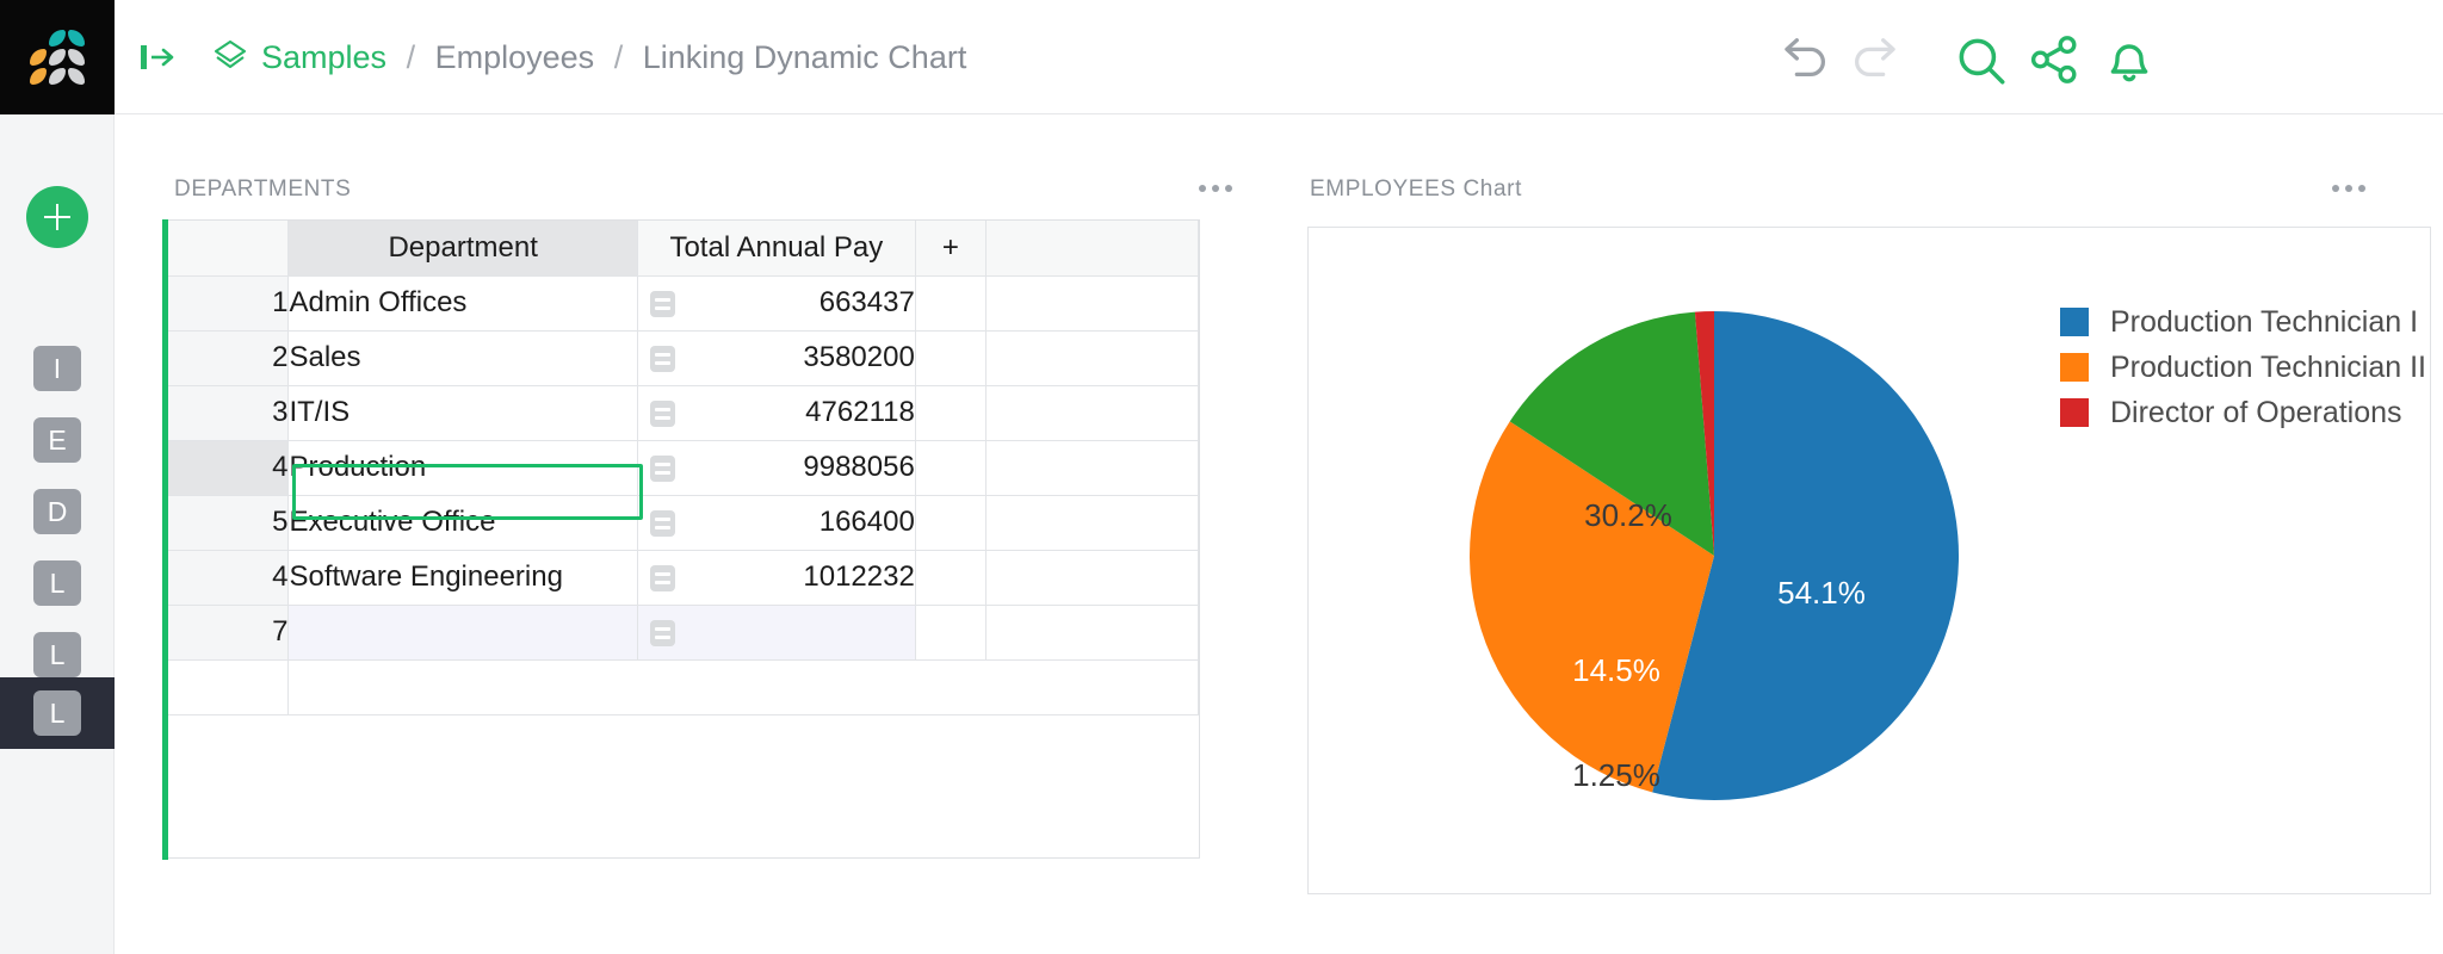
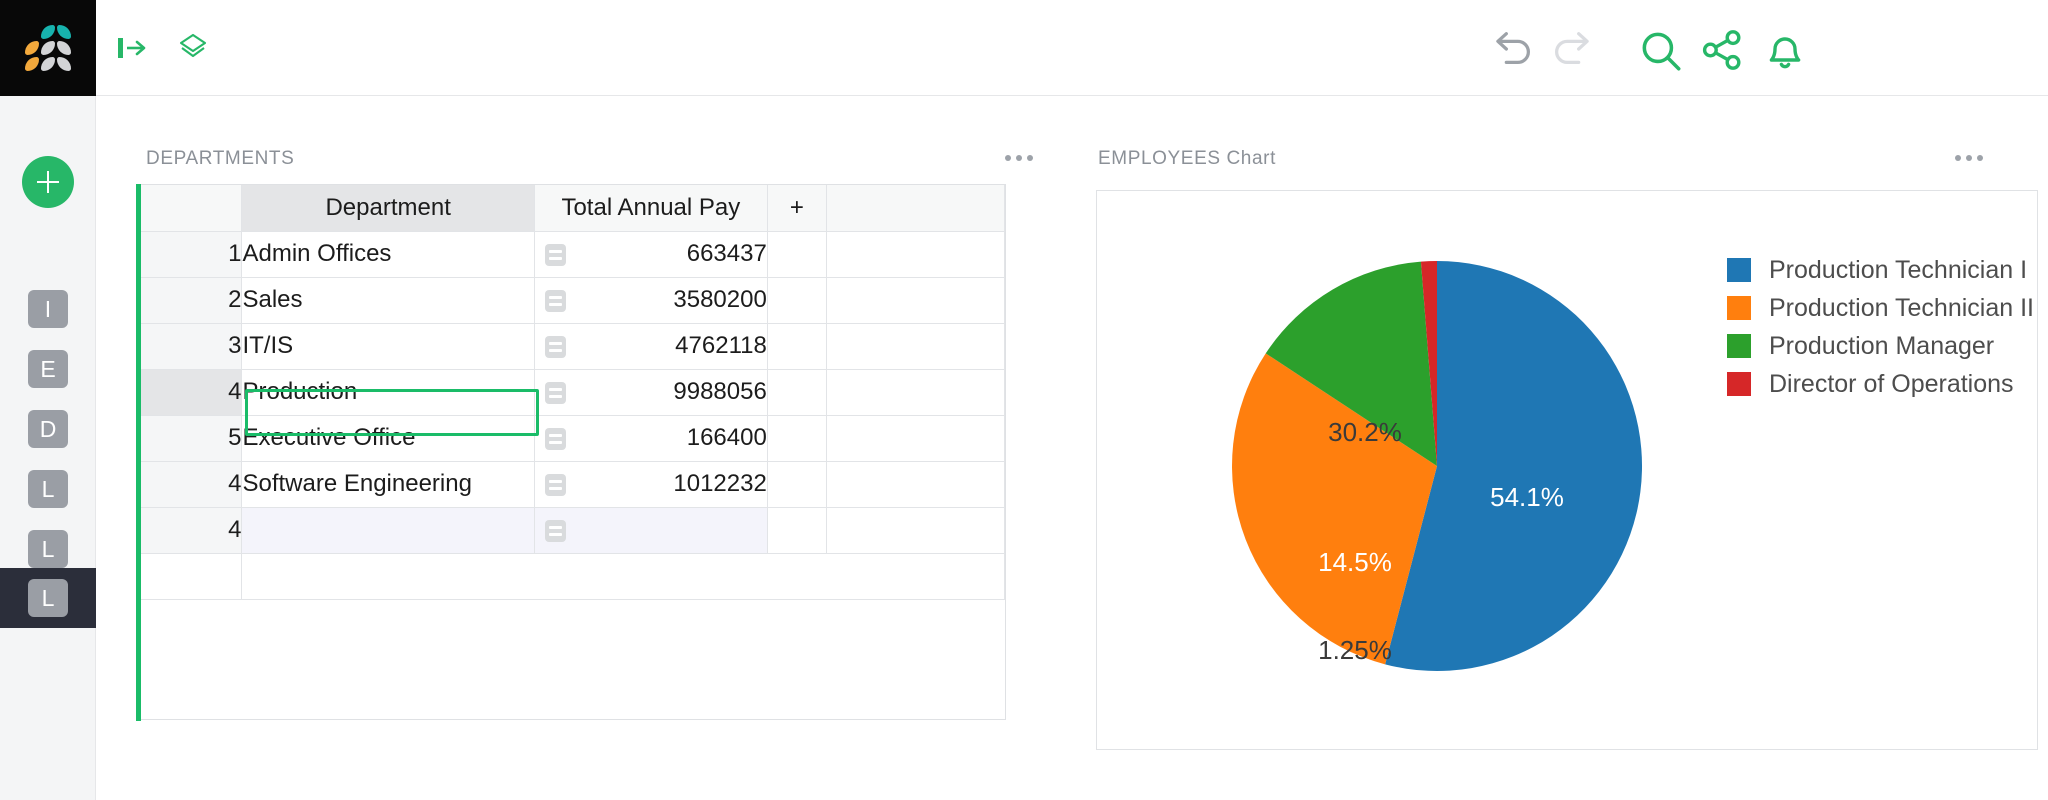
  I
  E
  D
  L
  L
  L
- Samples / Employees / Linking Dynamic Chart
  DEPARTMENTS
  	Department	Total Annual Pay	+
  1	Admin Offices	663437
  2	Sales	3580200
  3	IT/IS	4762118
  4	Production	9988056
  5	Executive Office	166400
  4	Software Engineering	1012232
- 7
+ 4
  EMPLOYEES Chart
  54.1%
  30.2%
  14.5%
  1.25%
  Production Technician I
  Production Technician II
+ Production Manager
  Director of Operations
